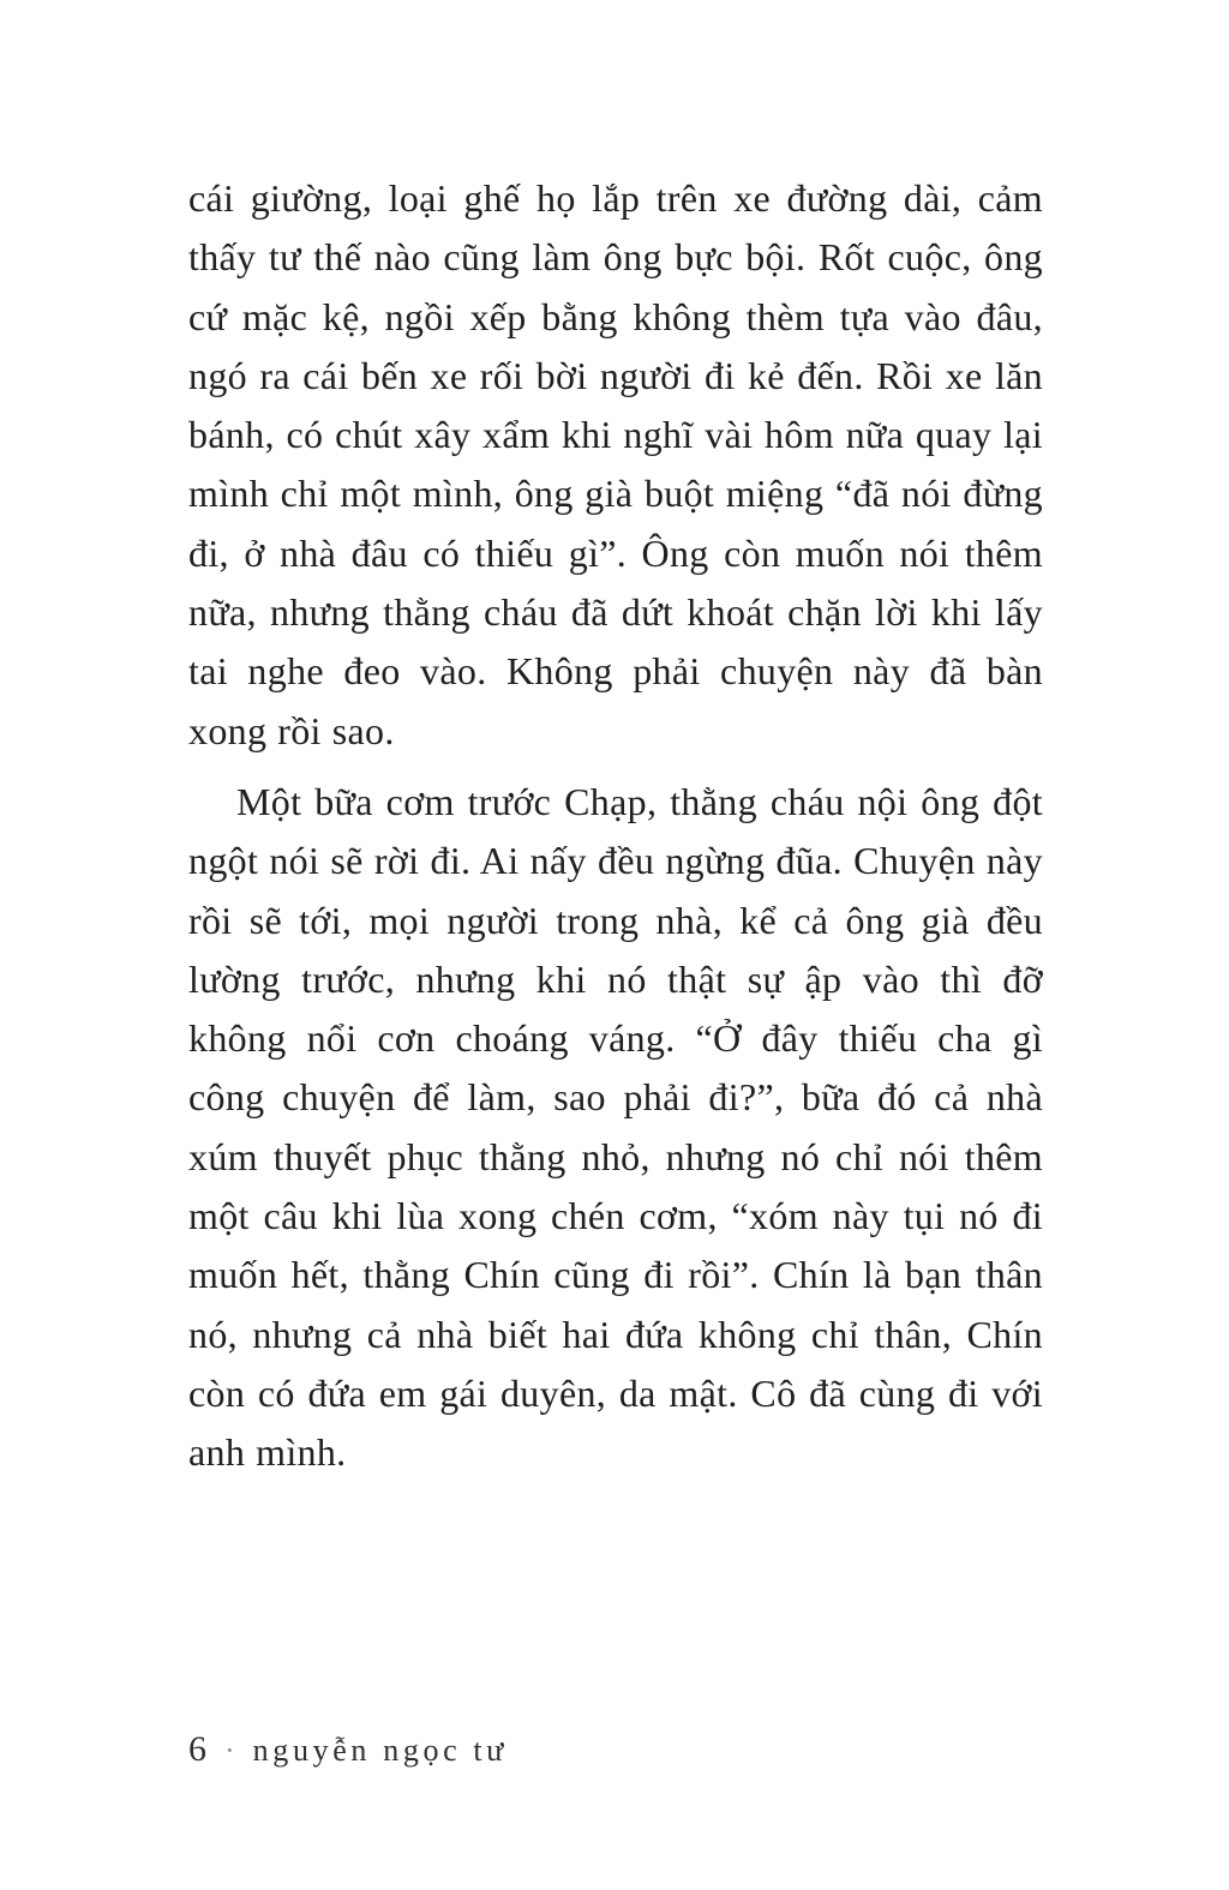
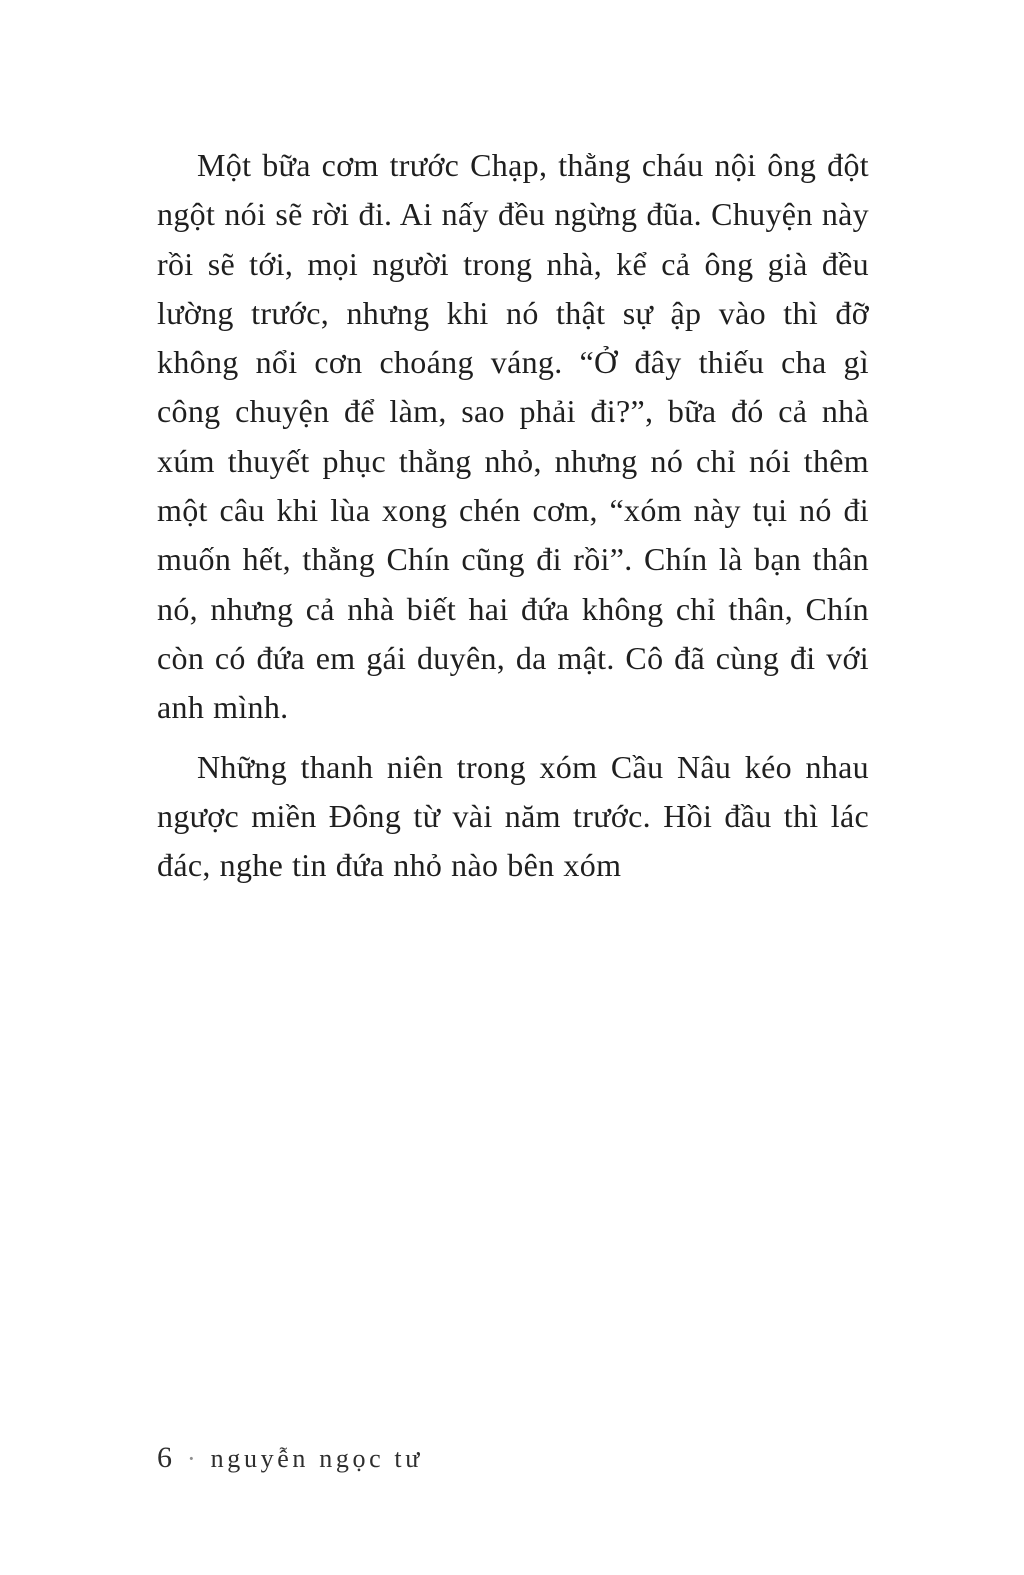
- cái giường, loại ghế họ lắp trên xe đường dài, cảm thấy tư thế nào cũng làm ông bực bội. Rốt cuộc, ông cứ mặc kệ, ngồi xếp bằng không thèm tựa vào đâu, ngó ra cái bến xe rối bời người đi kẻ đến. Rồi xe lăn bánh, có chút xây xẩm khi nghĩ vài hôm nữa quay lại mình chỉ một mình, ông già buột miệng “đã nói đừng đi, ở nhà đâu có thiếu gì”. Ông còn muốn nói thêm nữa, nhưng thằng cháu đã dứt khoát chặn lời khi lấy tai nghe đeo vào. Không phải chuyện này đã bàn xong rồi sao.
  Một bữa cơm trước Chạp, thằng cháu nội ông đột ngột nói sẽ rời đi. Ai nấy đều ngừng đũa. Chuyện này rồi sẽ tới, mọi người trong nhà, kể cả ông già đều lường trước, nhưng khi nó thật sự ập vào thì đỡ không nổi cơn choáng váng. “Ở đây thiếu cha gì công chuyện để làm, sao phải đi?”, bữa đó cả nhà xúm thuyết phục thằng nhỏ, nhưng nó chỉ nói thêm một câu khi lùa xong chén cơm, “xóm này tụi nó đi muốn hết, thằng Chín cũng đi rồi”. Chín là bạn thân nó, nhưng cả nhà biết hai đứa không chỉ thân, Chín còn có đứa em gái duyên, da mật. Cô đã cùng đi với anh mình.
+ Những thanh niên trong xóm Cầu Nâu kéo nhau ngược miền Đông từ vài năm trước. Hồi đầu thì lác đác, nghe tin đứa nhỏ nào bên xóm
  6
  ·
  nguyễn ngọc tư
